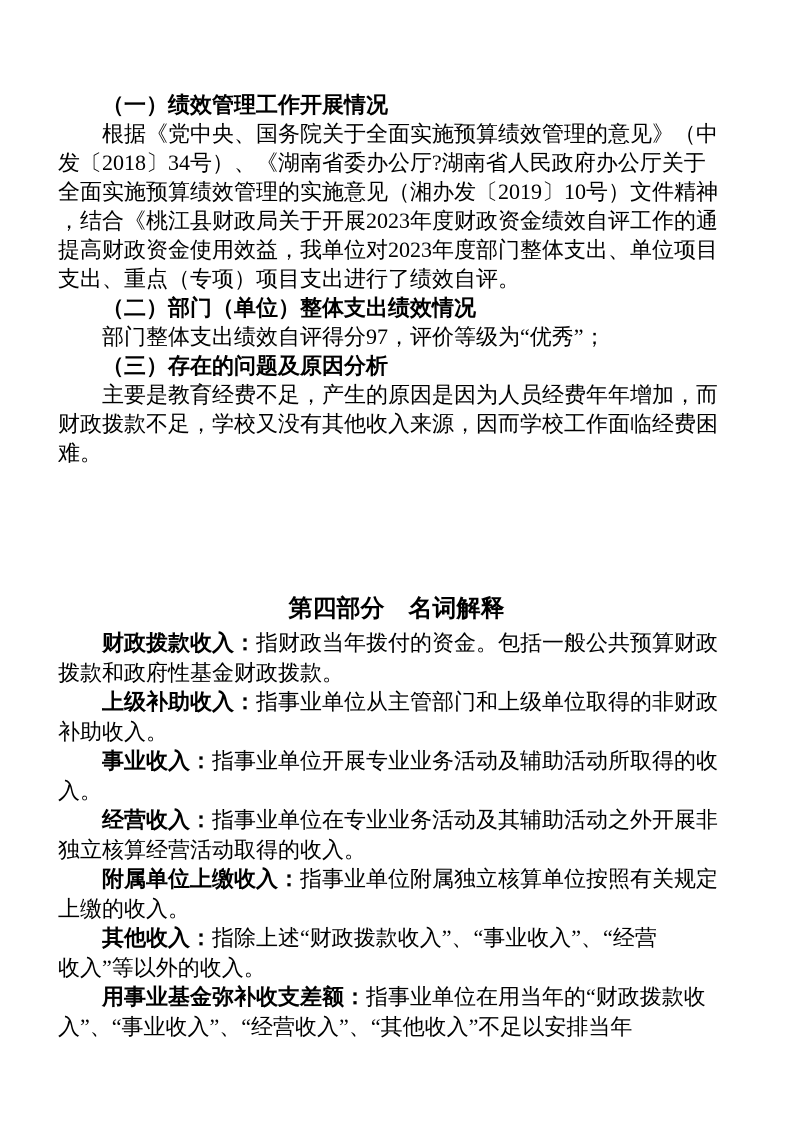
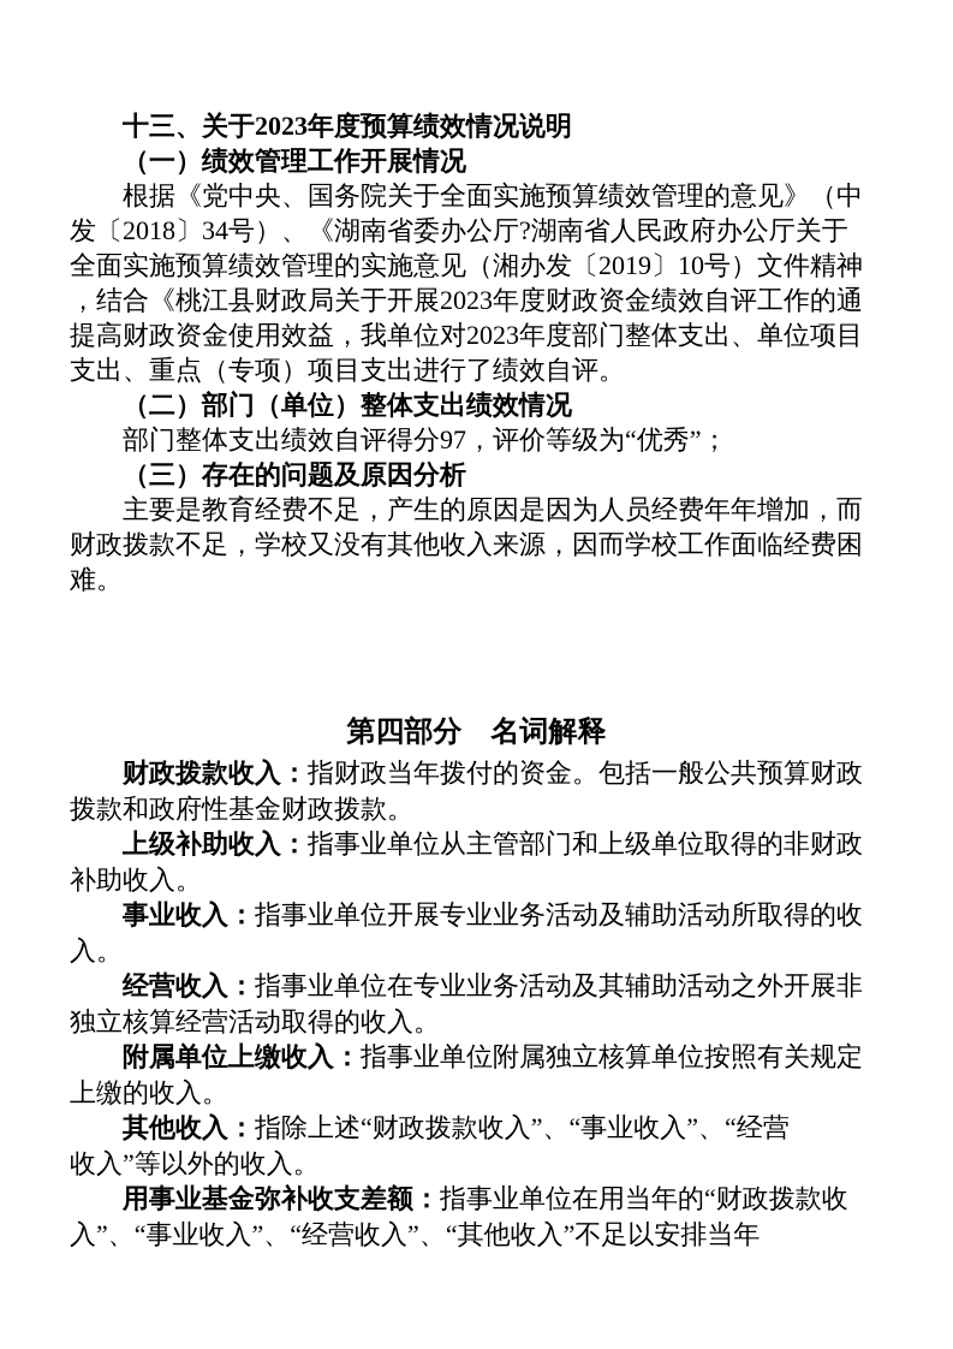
+ 十三、关于2023年度预算绩效情况说明
  （一）绩效管理工作开展情况
  根据《党中央、国务院关于全面实施预算绩效管理的意见》（中
  发〔2018〕34号）、《湖南省委办公厅?湖南省人民政府办公厅关于
  全面实施预算绩效管理的实施意见（湘办发〔2019〕10号）文件精神
  ，结合《桃江县财政局关于开展2023年度财政资金绩效自评工作的通
  提高财政资金使用效益，我单位对2023年度部门整体支出、单位项目
  支出、重点（专项）项目支出进行了绩效自评。
  （二）部门（单位）整体支出绩效情况
  部门整体支出绩效自评得分97，评价等级为“优秀”；
  （三）存在的问题及原因分析
  主要是教育经费不足，产生的原因是因为人员经费年年增加，而
  财政拨款不足，学校又没有其他收入来源，因而学校工作面临经费困
  难。
  第四部分 名词解释
  财政拨款收入：指财政当年拨付的资金。包括一般公共预算财政
  拨款和政府性基金财政拨款。
  上级补助收入：指事业单位从主管部门和上级单位取得的非财政
  补助收入。
  事业收入：指事业单位开展专业业务活动及辅助活动所取得的收
  入。
  经营收入：指事业单位在专业业务活动及其辅助活动之外开展非
  独立核算经营活动取得的收入。
  附属单位上缴收入：指事业单位附属独立核算单位按照有关规定
  上缴的收入。
  其他收入：指除上述“财政拨款收入”、“事业收入”、“经营
  收入”等以外的收入。
  用事业基金弥补收支差额：指事业单位在用当年的“财政拨款收
  入”、“事业收入”、“经营收入”、“其他收入”不足以安排当年
